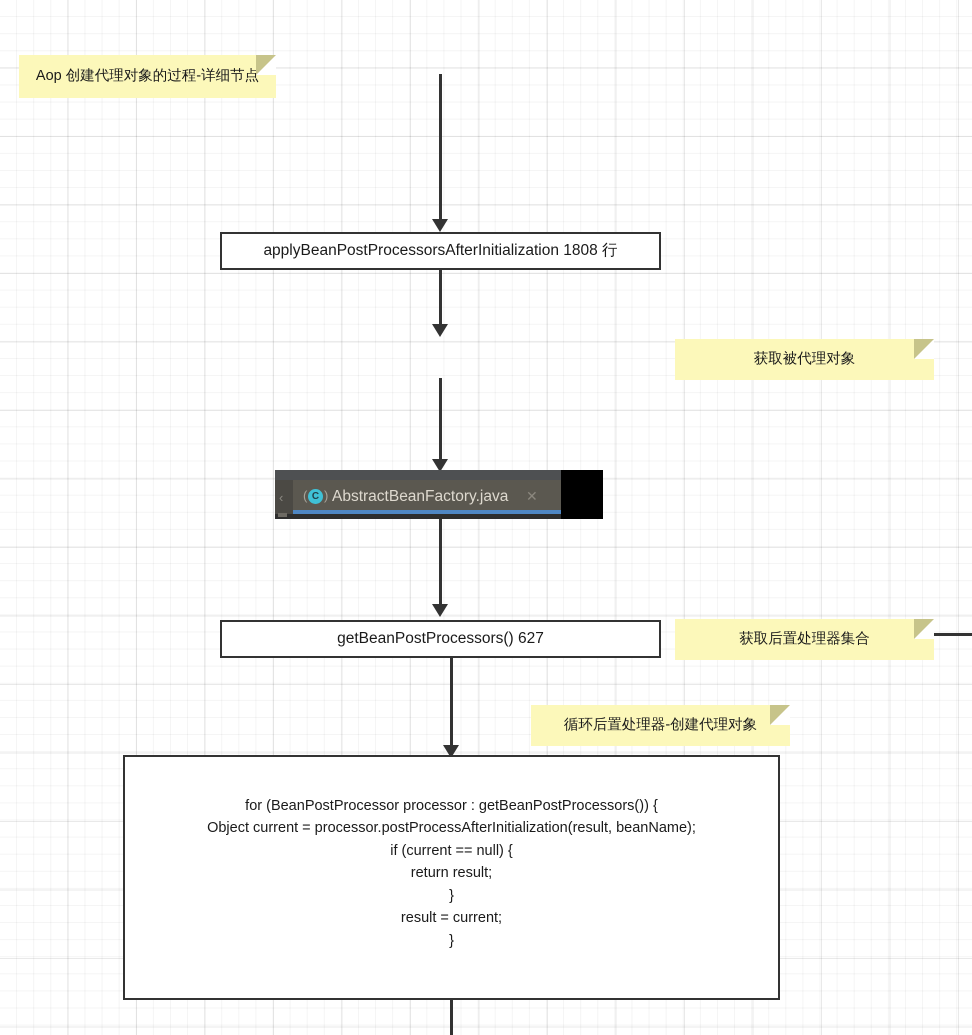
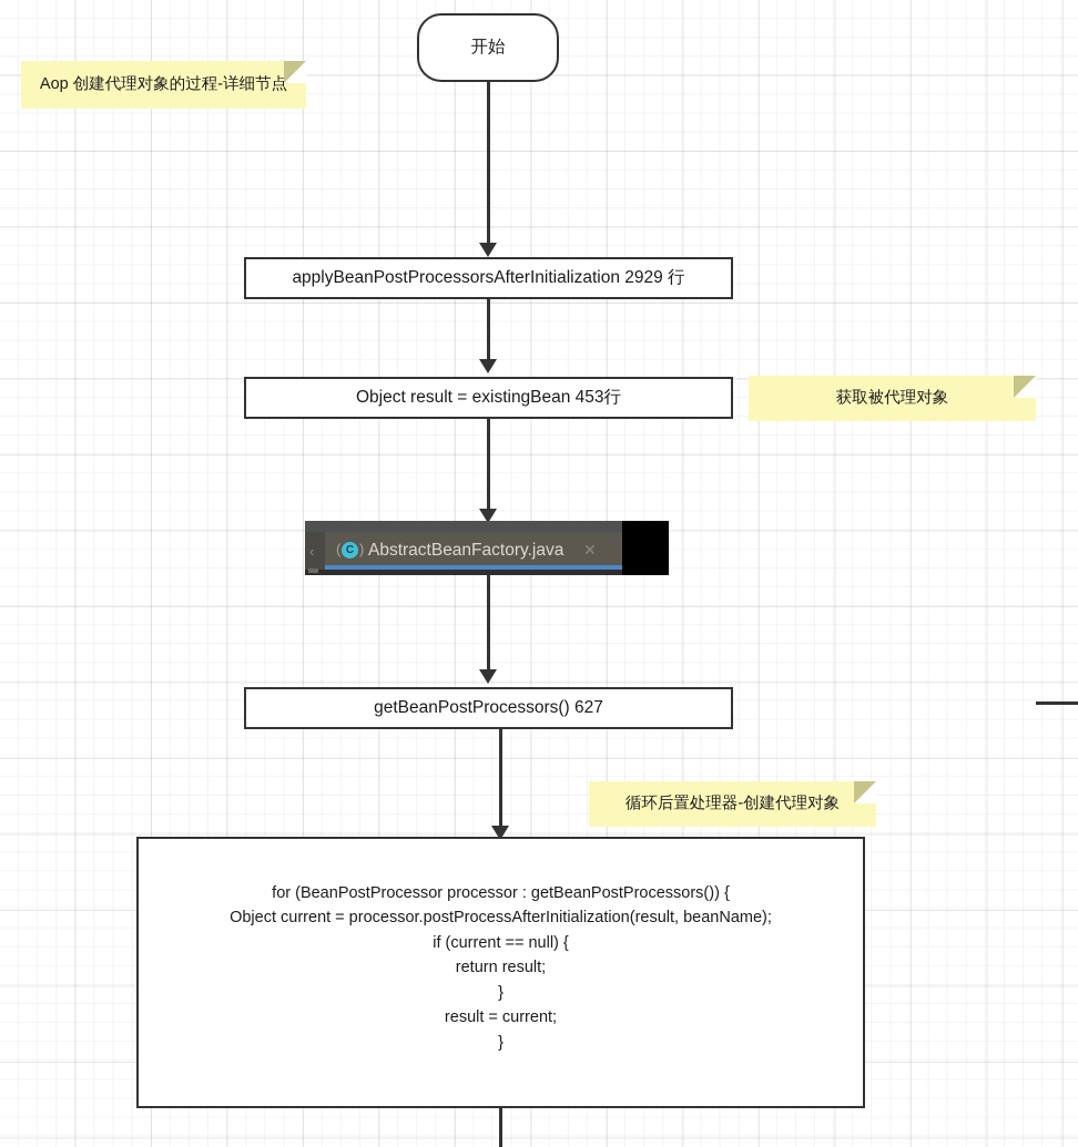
  Aop 创建代理对象的过程-详细节点
+ 开始
- applyBeanPostProcessorsAfterInitialization 1808 行
+ applyBeanPostProcessorsAfterInitialization 2929 行
+ Object result = existingBean 453行
  获取被代理对象
  ‹
  (
  C
  )
  AbstractBeanFactory.java
  ✕
  getBeanPostProcessors() 627
- 获取后置处理器集合
  循环后置处理器-创建代理对象
  for (BeanPostProcessor processor : getBeanPostProcessors()) {
  Object current = processor.postProcessAfterInitialization(result, beanName);
  if (current == null) {
  return result;
  }
  result = current;
  }
